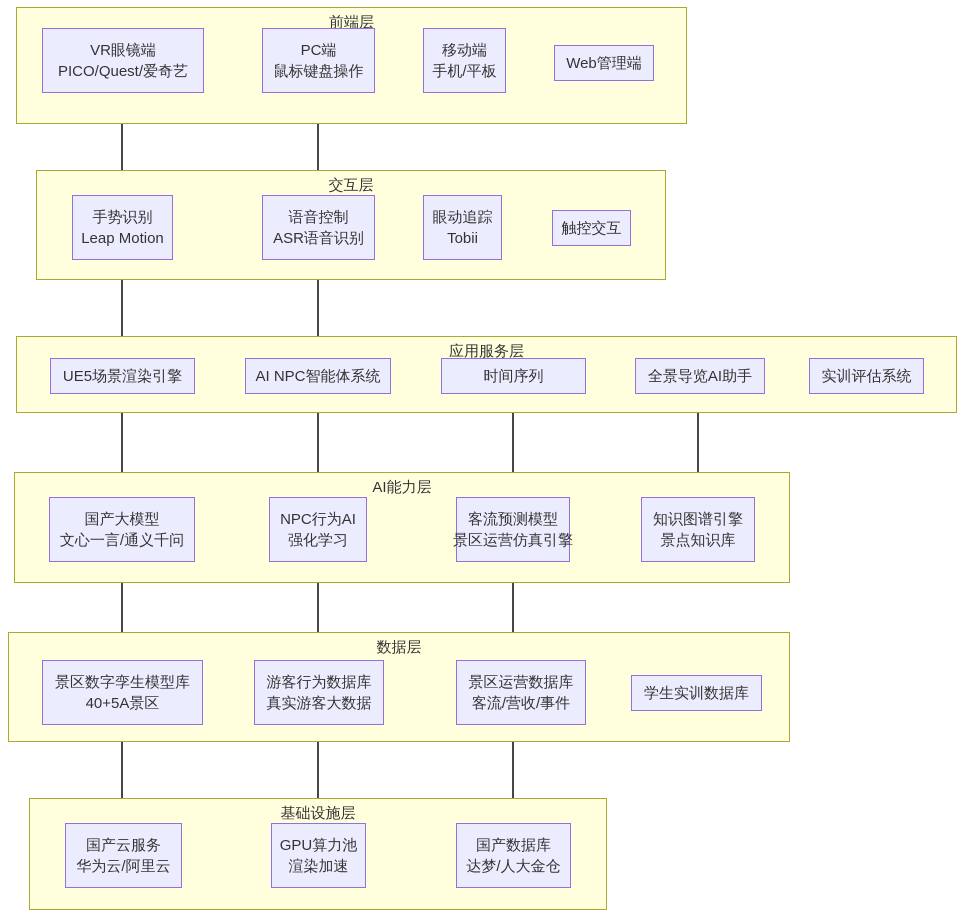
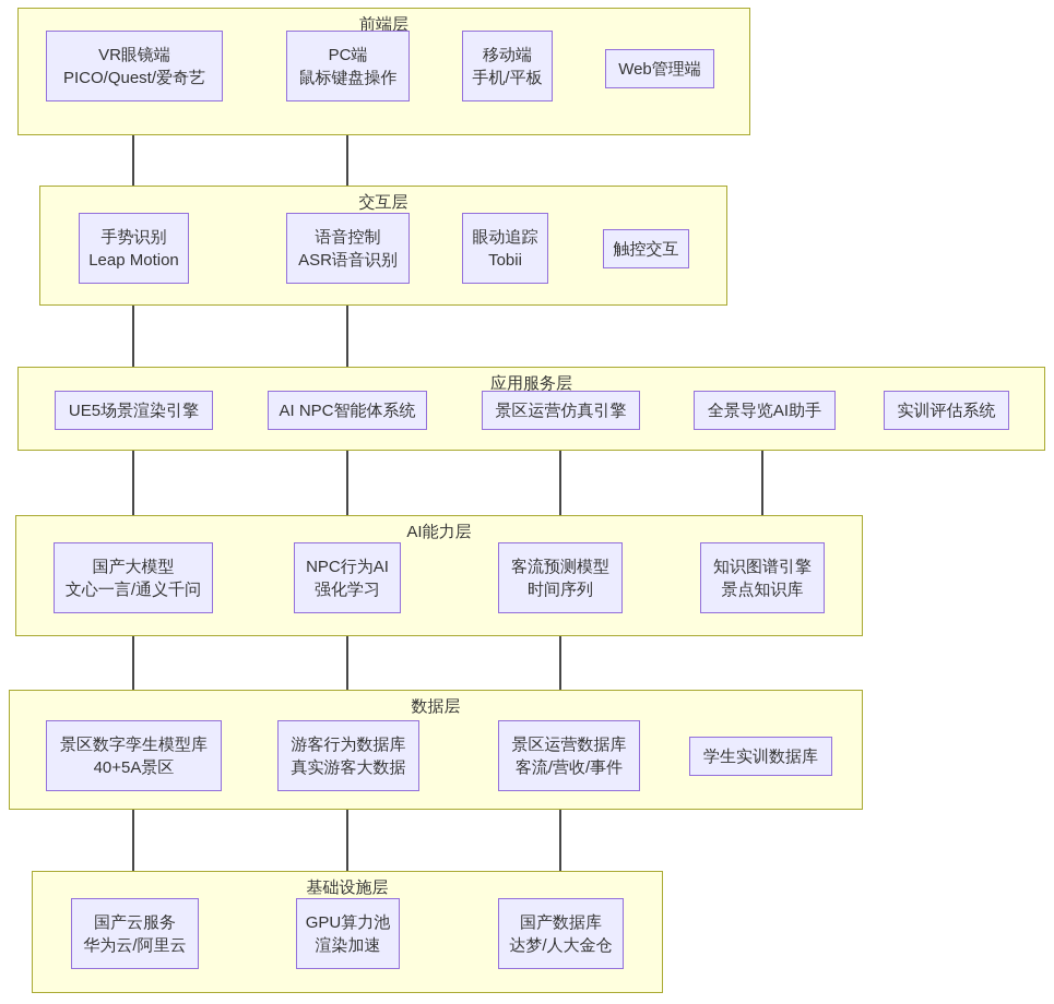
  前端层
  VR眼镜端
  PICO/Quest/爱奇艺
  PC端
  鼠标键盘操作
  移动端
  手机/平板
  Web管理端
  交互层
  手势识别
  Leap Motion
  语音控制
  ASR语音识别
  眼动追踪
  Tobii
  触控交互
  应用服务层
  UE5场景渲染引擎
  AI NPC智能体系统
- 时间序列
+ 景区运营仿真引擎
  全景导览AI助手
  实训评估系统
  AI能力层
  国产大模型
  文心一言/通义千问
  NPC行为AI
  强化学习
  客流预测模型
- 景区运营仿真引擎
+ 时间序列
  知识图谱引擎
  景点知识库
  数据层
  景区数字孪生模型库
  40+5A景区
  游客行为数据库
  真实游客大数据
  景区运营数据库
  客流/营收/事件
  学生实训数据库
  基础设施层
  国产云服务
  华为云/阿里云
  GPU算力池
  渲染加速
  国产数据库
  达梦/人大金仓
